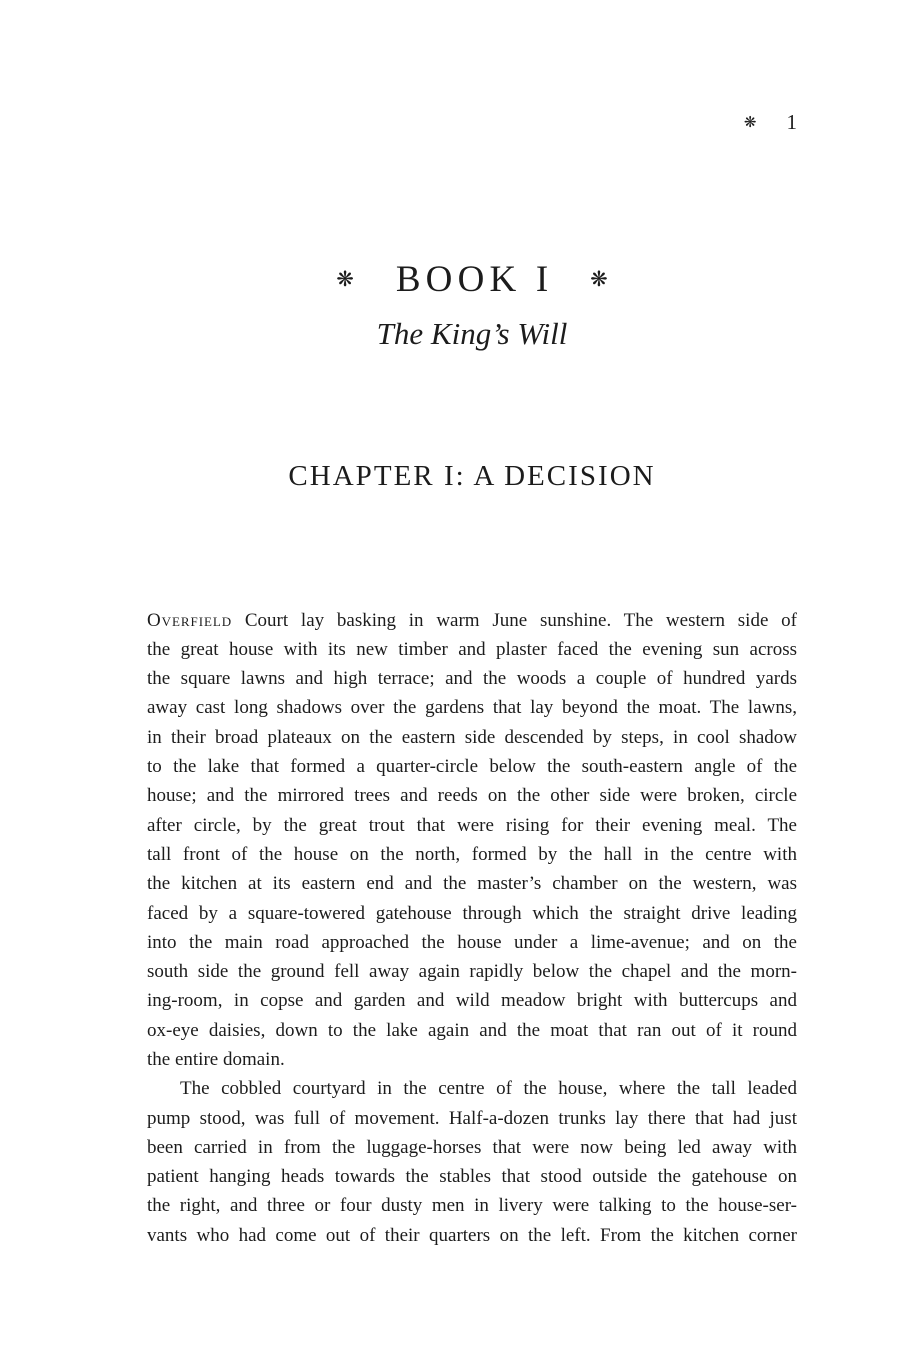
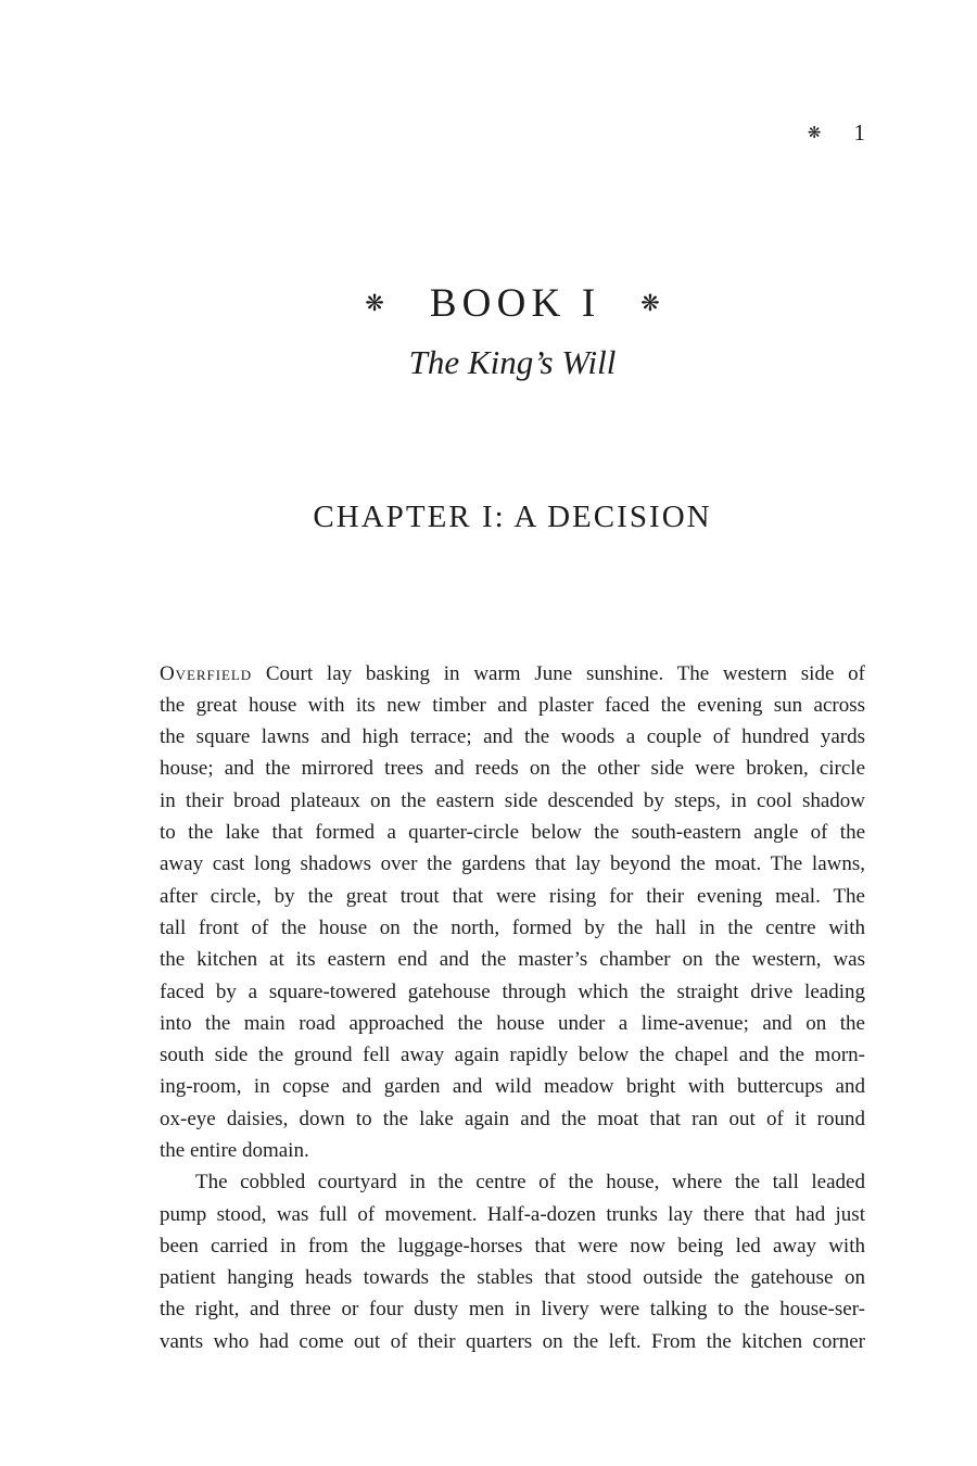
  ❋
  1
  ❋
  BOOK I
  ❋
  The King’s Will
  CHAPTER I: A DECISION
  Overfield Court lay basking in warm June sunshine. The western side of
  the great house with its new timber and plaster faced the evening sun across
  the square lawns and high terrace; and the woods a couple of hundred yards
- away cast long shadows over the gardens that lay beyond the moat. The lawns,
+ house; and the mirrored trees and reeds on the other side were broken, circle
  in their broad plateaux on the eastern side descended by steps, in cool shadow
  to the lake that formed a quarter-circle below the south-eastern angle of the
- house; and the mirrored trees and reeds on the other side were broken, circle
+ away cast long shadows over the gardens that lay beyond the moat. The lawns,
  after circle, by the great trout that were rising for their evening meal. The
  tall front of the house on the north, formed by the hall in the centre with
  the kitchen at its eastern end and the master’s chamber on the western, was
  faced by a square-towered gatehouse through which the straight drive leading
  into the main road approached the house under a lime-avenue; and on the
  south side the ground fell away again rapidly below the chapel and the morn-
  ing-room, in copse and garden and wild meadow bright with buttercups and
  ox-eye daisies, down to the lake again and the moat that ran out of it round
  the entire domain.
  The cobbled courtyard in the centre of the house, where the tall leaded
  pump stood, was full of movement. Half-a-dozen trunks lay there that had just
  been carried in from the luggage-horses that were now being led away with
  patient hanging heads towards the stables that stood outside the gatehouse on
  the right, and three or four dusty men in livery were talking to the house-ser-
  vants who had come out of their quarters on the left. From the kitchen corner
